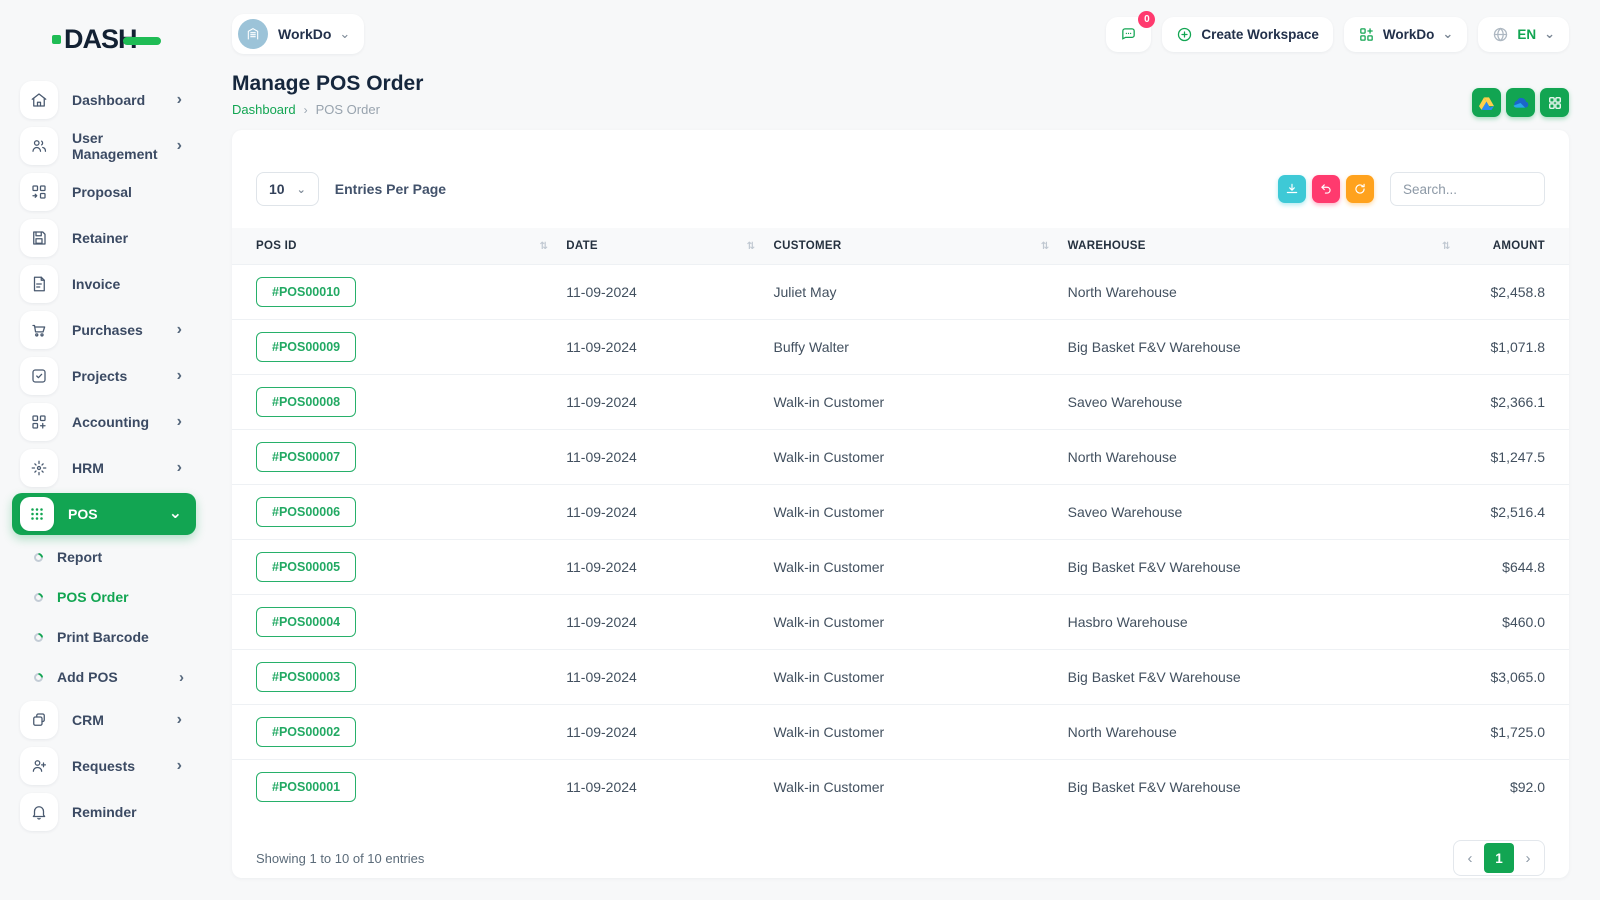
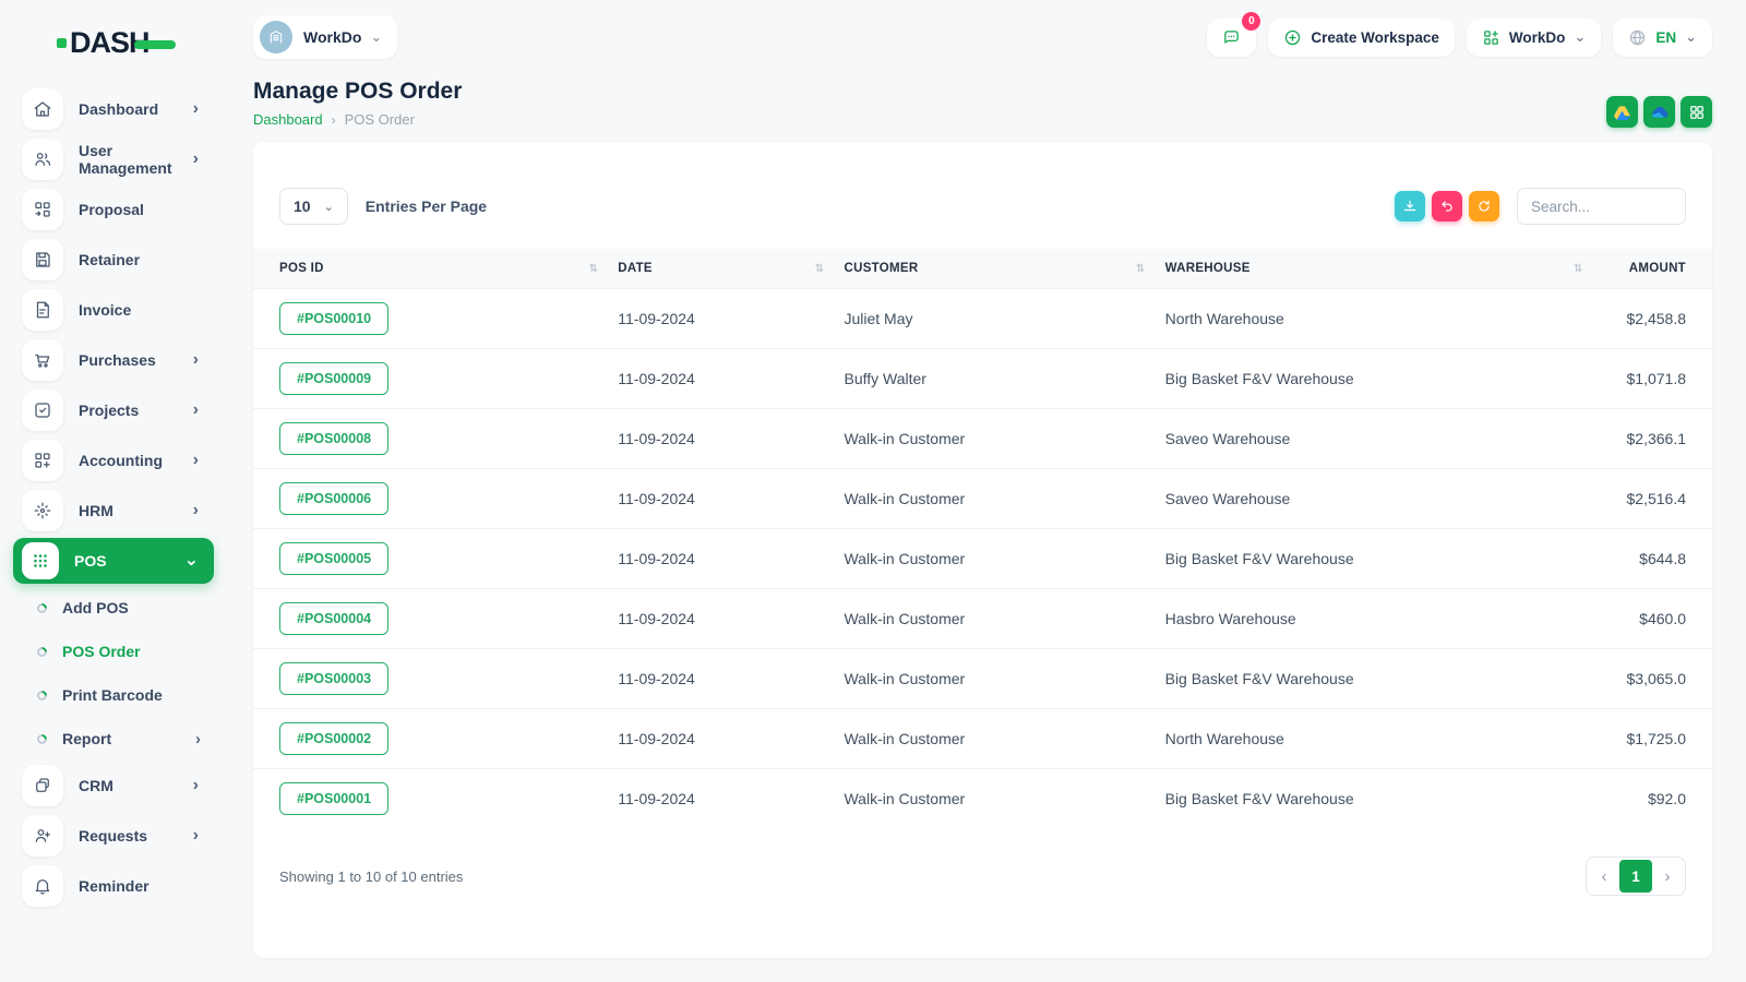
  DAS
  Dashboard
  ›
  User Management
  ›
  Proposal
  Retainer
  Invoice
  Purchases
  ›
  Projects
  ›
  Accounting
  ›
  HRM
  ›
  POS
  ⌄
- Report
+ Add POS
  POS Order
  Print Barcode
- Add POS
+ Report
  ›
  CRM
  ›
  Requests
  ›
  Reminder
  WorkDo
  ⌄
  0
  Create Workspace
  WorkDo
  ⌄
  EN
  ⌄
  Manage POS Order
  Dashboard
  ›
  POS Order
  10
  ⌄
  Entries Per Page
  Search...
  POS ID ⇅	DATE ⇅	CUSTOMER ⇅	WAREHOUSE ⇅	AMOUNT
  #POS00010	11-09-2024	Juliet May	North Warehouse	$2,458.8
  #POS00009	11-09-2024	Buffy Walter	Big Basket F&V Warehouse	$1,071.8
  #POS00008	11-09-2024	Walk-in Customer	Saveo Warehouse	$2,366.1
- #POS00007	11-09-2024	Walk-in Customer	North Warehouse	$1,247.5
  #POS00006	11-09-2024	Walk-in Customer	Saveo Warehouse	$2,516.4
  #POS00005	11-09-2024	Walk-in Customer	Big Basket F&V Warehouse	$644.8
  #POS00004	11-09-2024	Walk-in Customer	Hasbro Warehouse	$460.0
  #POS00003	11-09-2024	Walk-in Customer	Big Basket F&V Warehouse	$3,065.0
  #POS00002	11-09-2024	Walk-in Customer	North Warehouse	$1,725.0
  #POS00001	11-09-2024	Walk-in Customer	Big Basket F&V Warehouse	$92.0
  Showing 1 to 10 of 10 entries
  ‹
  1
  ›
